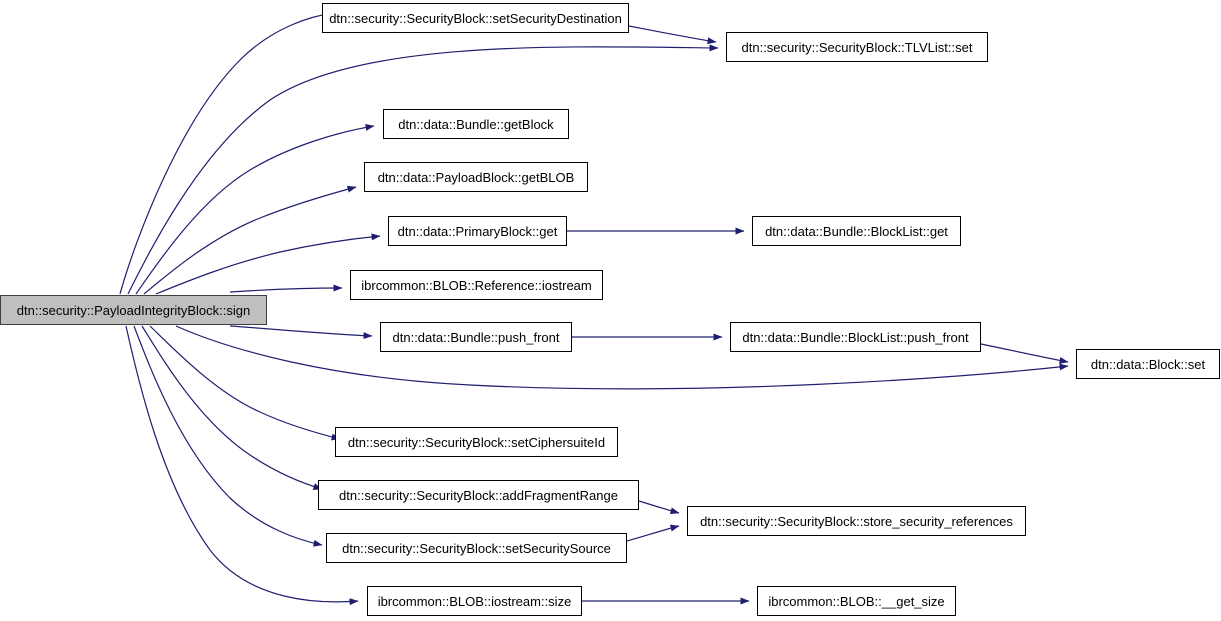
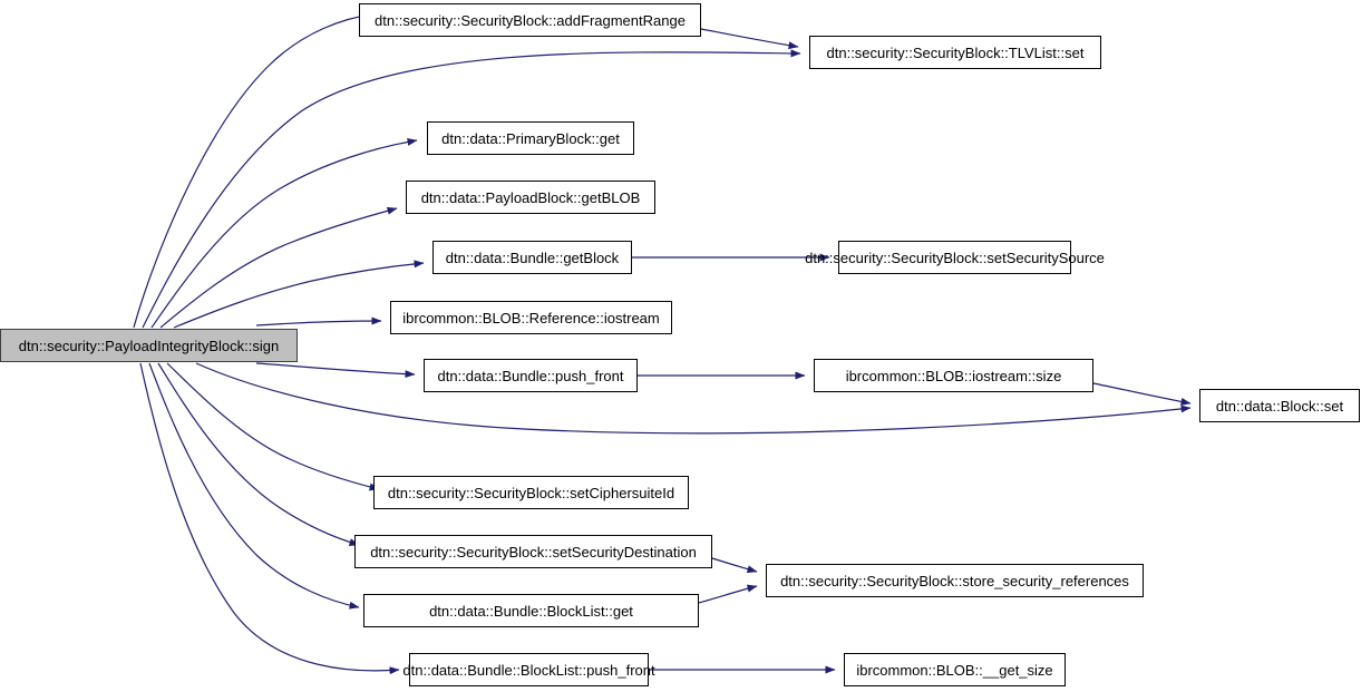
  dtn::security::PayloadIntegrityBlock::sign
- dtn::security::SecurityBlock::setSecurityDestination
+ dtn::security::SecurityBlock::addFragmentRange
  dtn::security::SecurityBlock::TLVList::set
- dtn::data::Bundle::getBlock
+ dtn::data::PrimaryBlock::get
  dtn::data::PayloadBlock::getBLOB
- dtn::data::PrimaryBlock::get
+ dtn::data::Bundle::getBlock
- dtn::data::Bundle::BlockList::get
+ dtn::security::SecurityBlock::setSecuritySource
  ibrcommon::BLOB::Reference::iostream
  dtn::data::Bundle::push_front
- dtn::data::Bundle::BlockList::push_front
+ ibrcommon::BLOB::iostream::size
  dtn::data::Block::set
  dtn::security::SecurityBlock::setCiphersuiteId
- dtn::security::SecurityBlock::addFragmentRange
+ dtn::security::SecurityBlock::setSecurityDestination
  dtn::security::SecurityBlock::store_security_references
- dtn::security::SecurityBlock::setSecuritySource
+ dtn::data::Bundle::BlockList::get
- ibrcommon::BLOB::iostream::size
+ dtn::data::Bundle::BlockList::push_front
  ibrcommon::BLOB::__get_size
